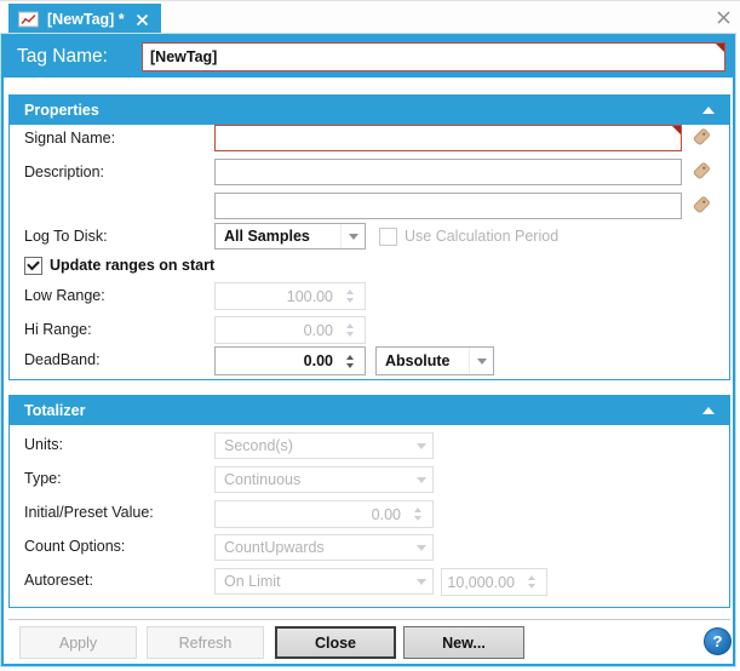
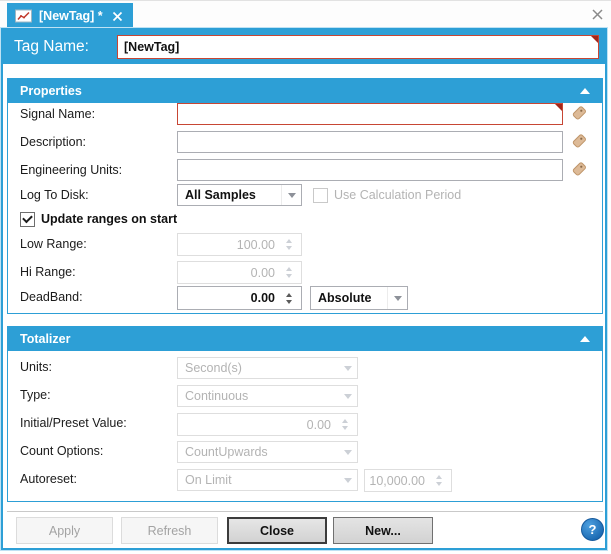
  [NewTag] *
  Tag Name:
  [NewTag]
  Properties
  Signal Name:
  Description:
+ Engineering Units:
  Log To Disk:
  All Samples
  Use Calculation Period
  Update ranges on start
  Low Range:
  100.00
  Hi Range:
  0.00
  DeadBand:
  0.00
  Absolute
  Totalizer
  Units:
  Second(s)
  Type:
  Continuous
  Initial/Preset Value:
  0.00
  Count Options:
  CountUpwards
  Autoreset:
  On Limit
  10,000.00
  Apply
  Refresh
  Close
  New...
  ?
